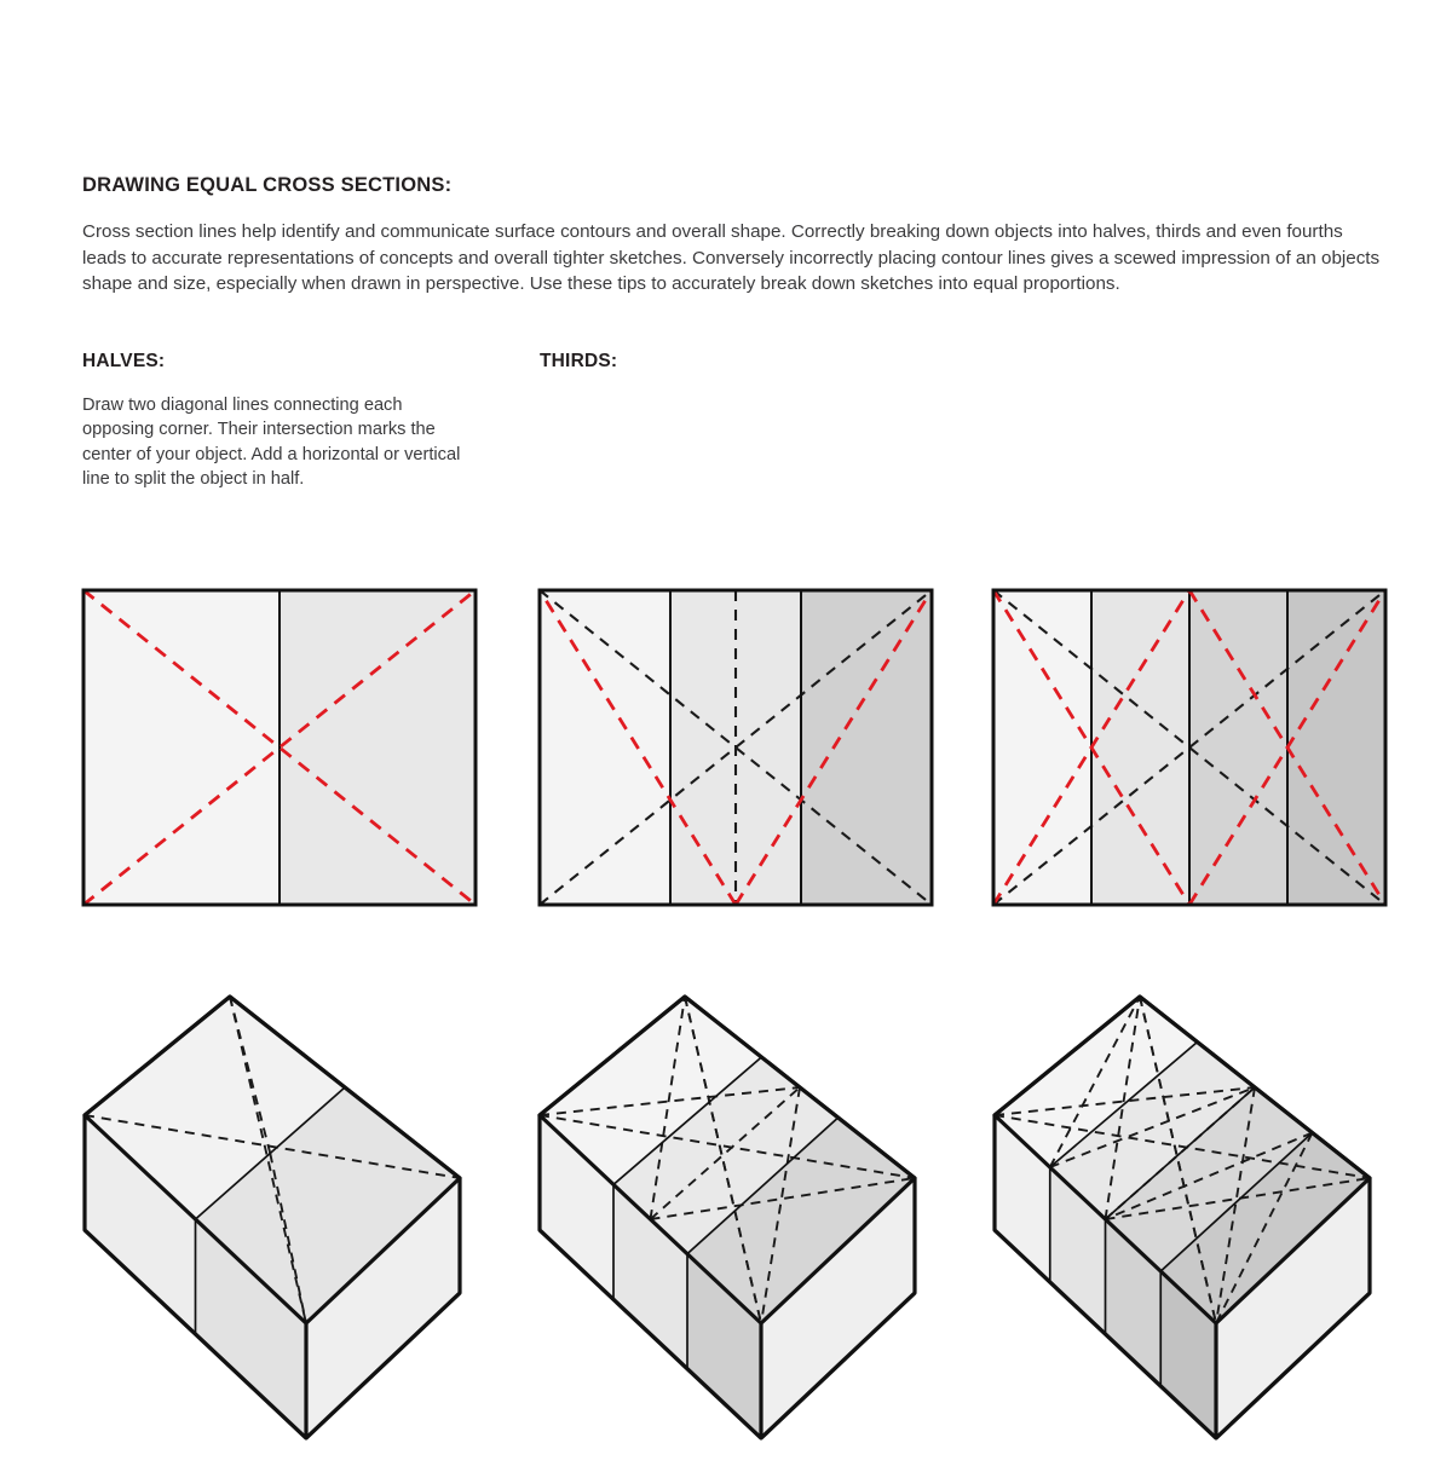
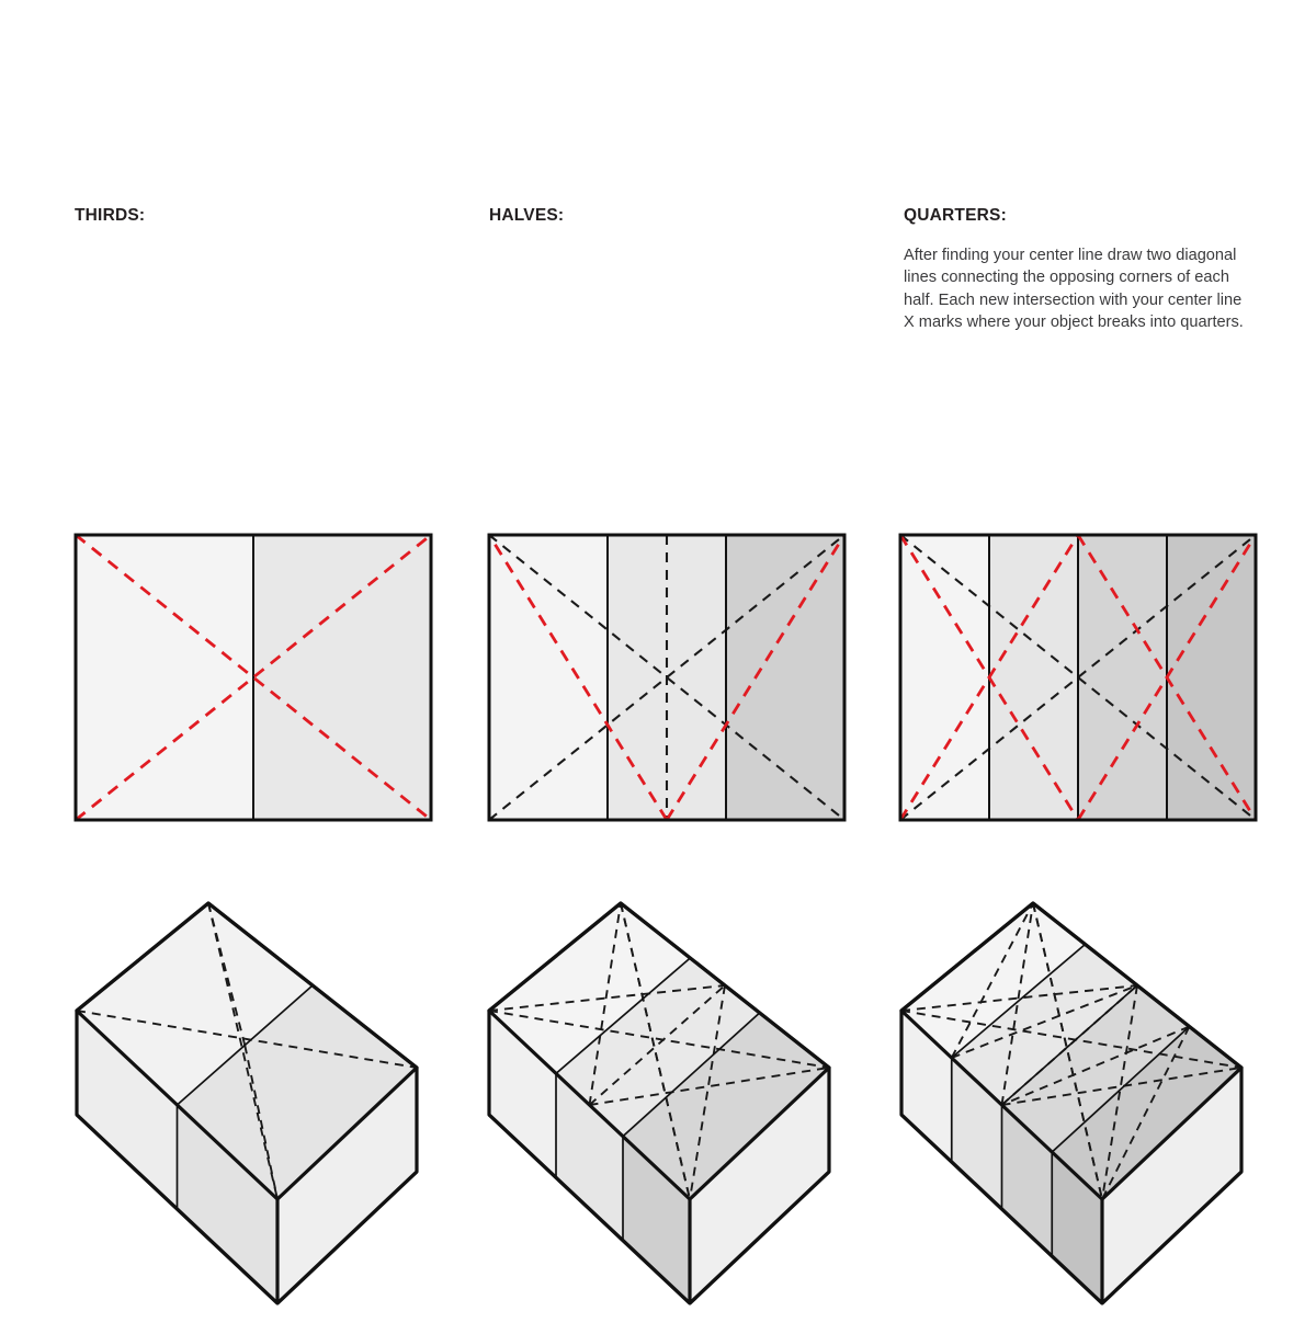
- DRAWING EQUAL CROSS SECTIONS:
- Cross section lines help identify and communicate surface contours and overall shape. Correctly breaking down objects into halves, thirds and even fourths leads to accurate representations of concepts and overall tighter sketches. Conversely incorrectly placing contour lines gives a scewed impression of an objects shape and size, especially when drawn in perspective. Use these tips to accurately break down sketches into equal proportions.
- HALVES:
+ THIRDS:
- Draw two diagonal lines connecting each opposing corner. Their intersection marks the center of your object. Add a horizontal or vertical line to split the object in half.
- THIRDS:
+ HALVES:
+ QUARTERS:
+ After finding your center line draw two diagonal lines connecting the opposing corners of each half. Each new intersection with your center line X marks where your object breaks into quarters.
